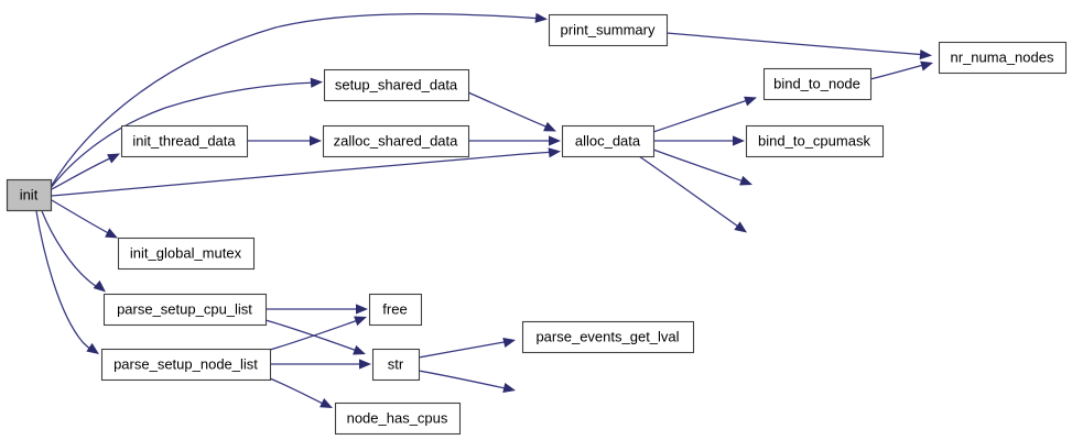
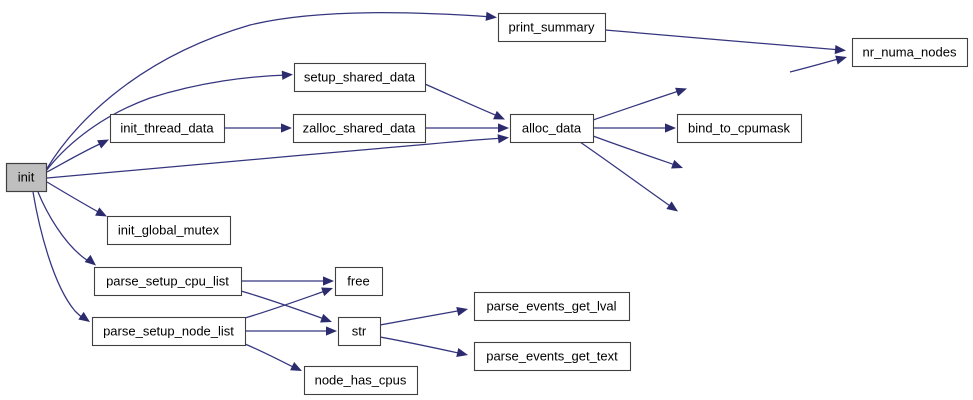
  init
  print_summary
  nr_numa_nodes
  setup_shared_data
- bind_to_node
  init_thread_data
  zalloc_shared_data
  alloc_data
  bind_to_cpumask
  init_global_mutex
  parse_setup_cpu_list
  free
  parse_events_get_lval
  parse_setup_node_list
  str
+ parse_events_get_text
  node_has_cpus
